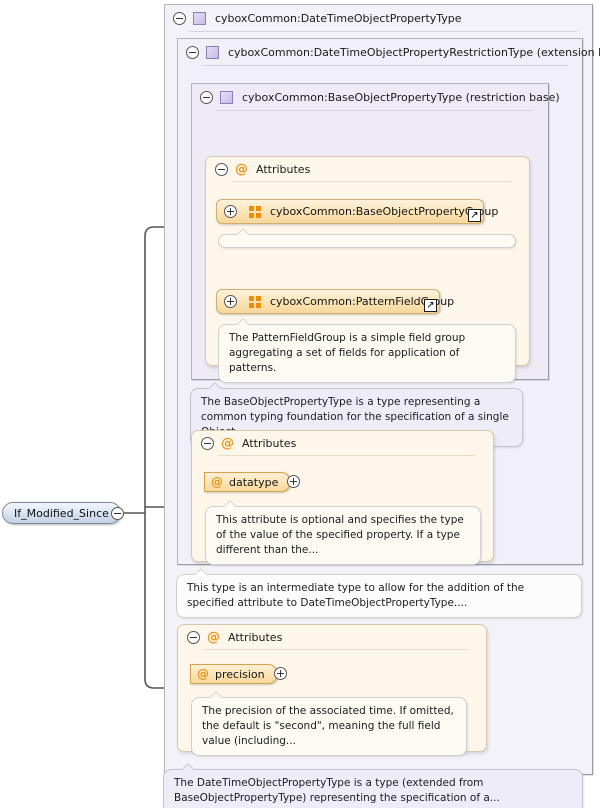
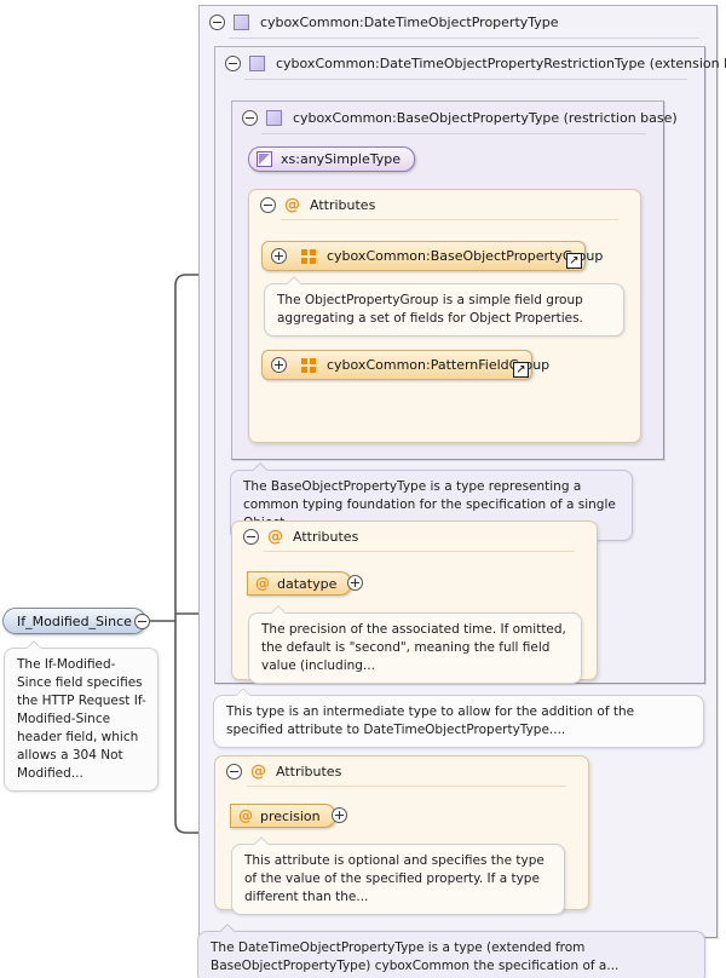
  cyboxCommon:DateTimeObjectPropertyType
  cyboxCommon:DateTimeObjectPropertyRestrictionType (extension
  cyboxCommon:BaseObjectPropertyType (restriction base)
+ xs:anySimpleType
  @
  Attributes
  cyboxCommon:BaseObjectPropertyoup
  ↗
+ The ObjectPropertyGroup is a simple field group aggregating a set of fields for Object Properties.
  cyboxCommon:PatternFieldup
  ↗
- The PatternFieldGroup is a simple field group aggregating a set of fields for application of patterns.
  The BaseObjectPropertyType is a type representing a common typing foundation for the specification of a single
  @
  Attributes
  @
  datatype
- This attribute is optional and specifies the type of the value of the specified property. If a type different than the...
+ The precision of the associated time. If omitted, the default is "second", meaning the full field value (including...
  This type is an intermediate type to allow for the addition of the specified attribute to DateTimeObjectPropertyType....
  @
  Attributes
  @
  precision
- The precision of the associated time. If omitted, the default is "second", meaning the full field value (including...
+ This attribute is optional and specifies the type of the value of the specified property. If a type different than the...
- The DateTimeObjectPropertyType is a type (extended from BaseObjectPropertyType) representing the specification of a...
+ The DateTimeObjectPropertyType is a type (extended from BaseObjectPropertyType) cyboxCommon the specification of a...
  If_Modified_Since
+ The If-Modified-Since field specifies the HTTP Request If-Modified-Since header field, which allows a 304 Not Modified...
